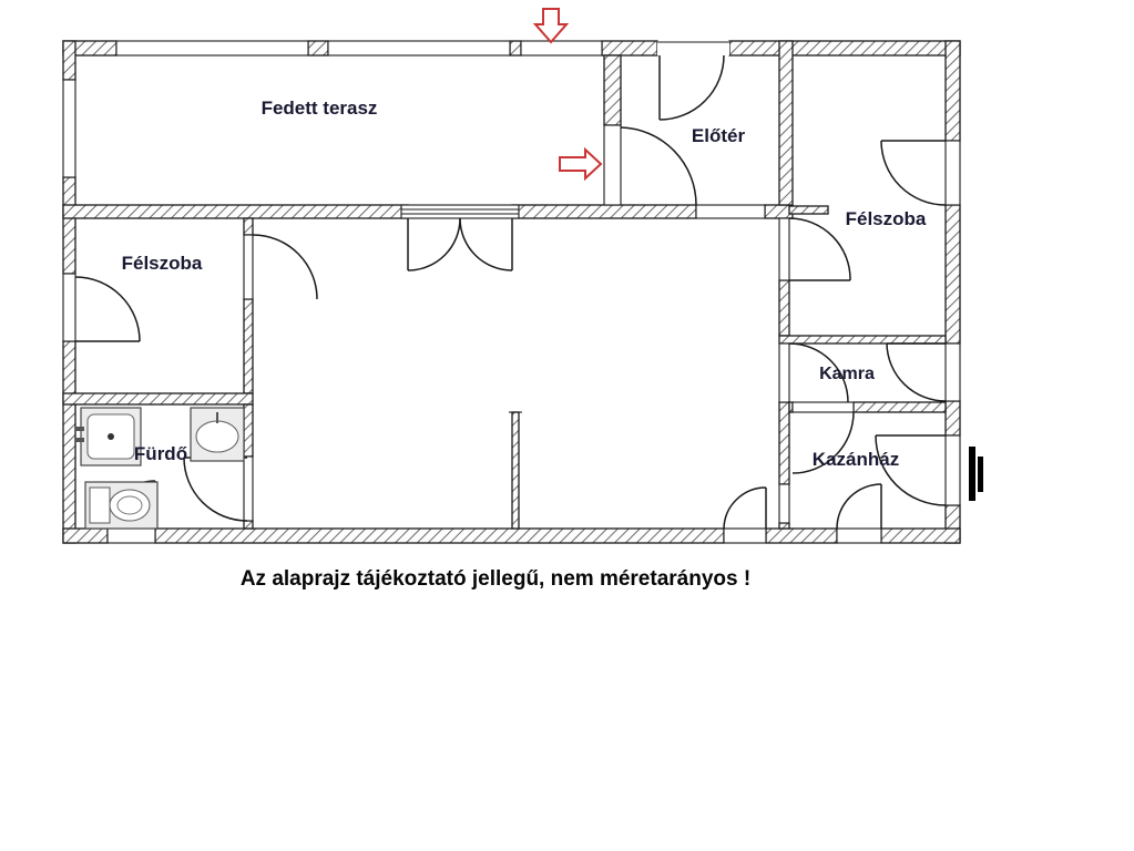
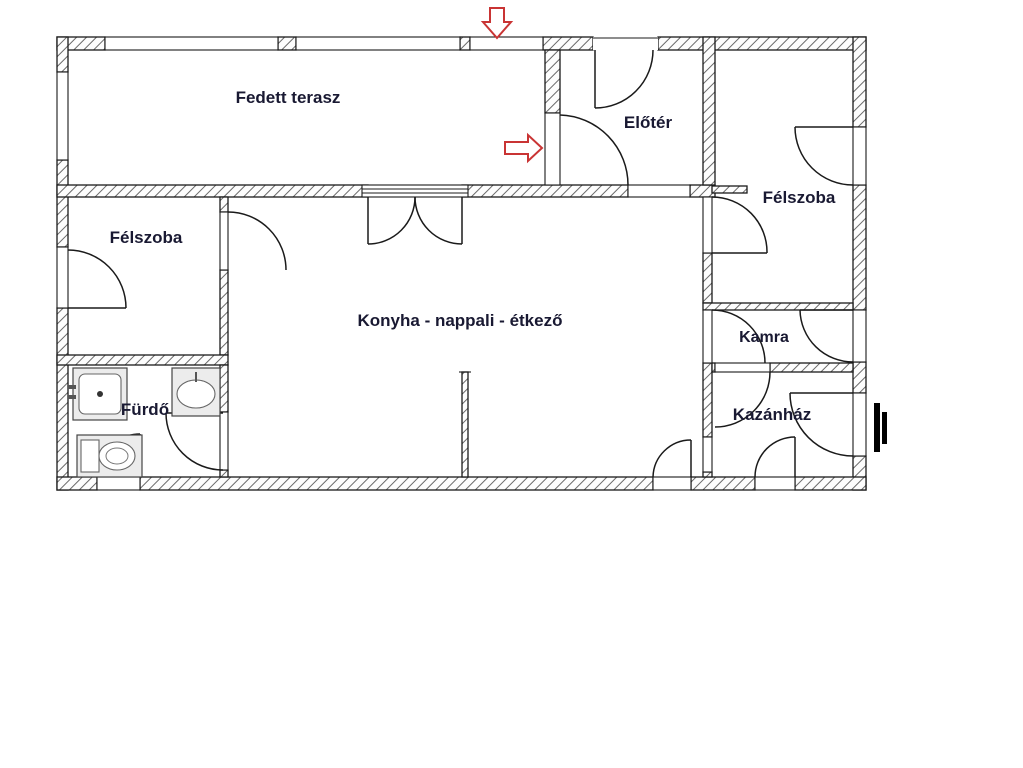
  Fedett terasz
  Előtér
  Félszoba
  Félszoba
+ Konyha - nappali - étkező
  Kamra
  Kazánház
  Fürdő
- Az alaprajz tájékoztató jellegű, nem méretarányos !
